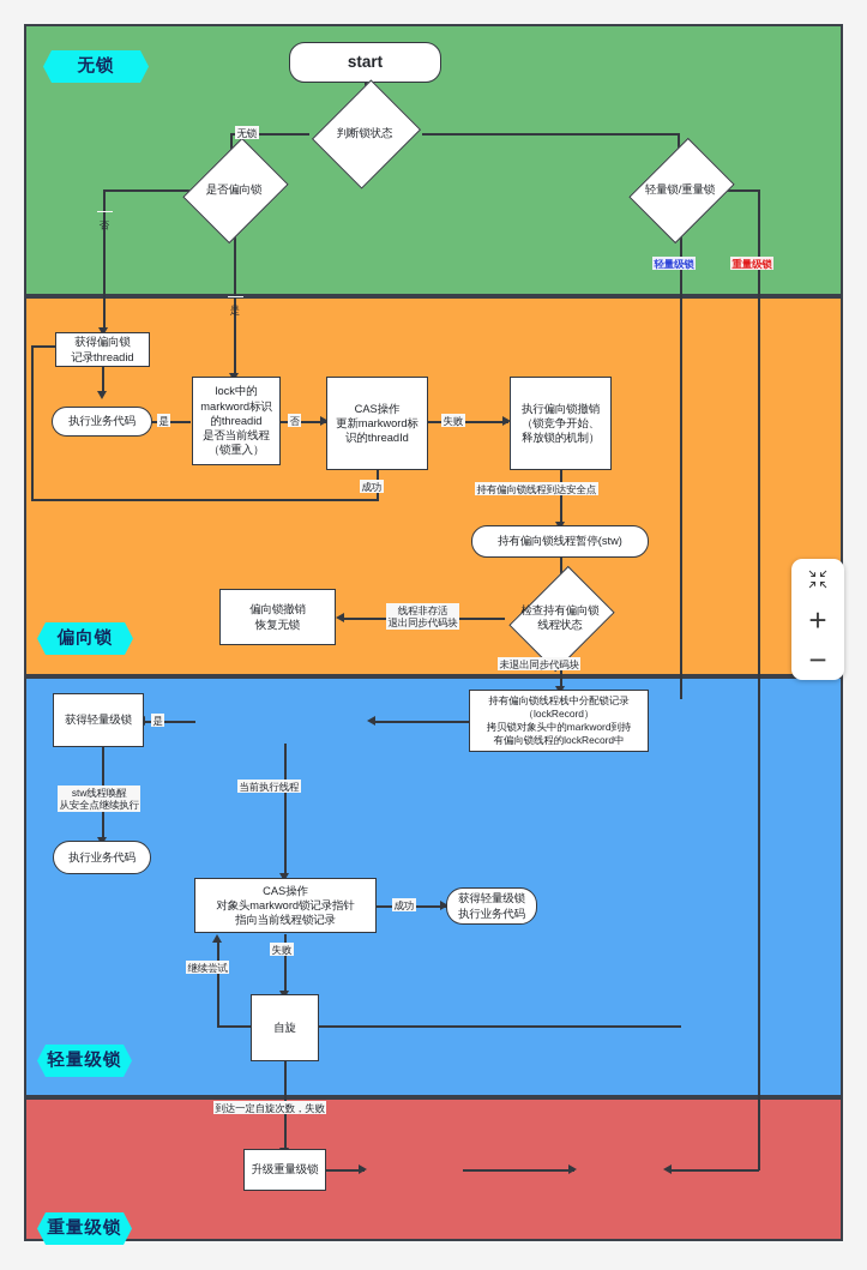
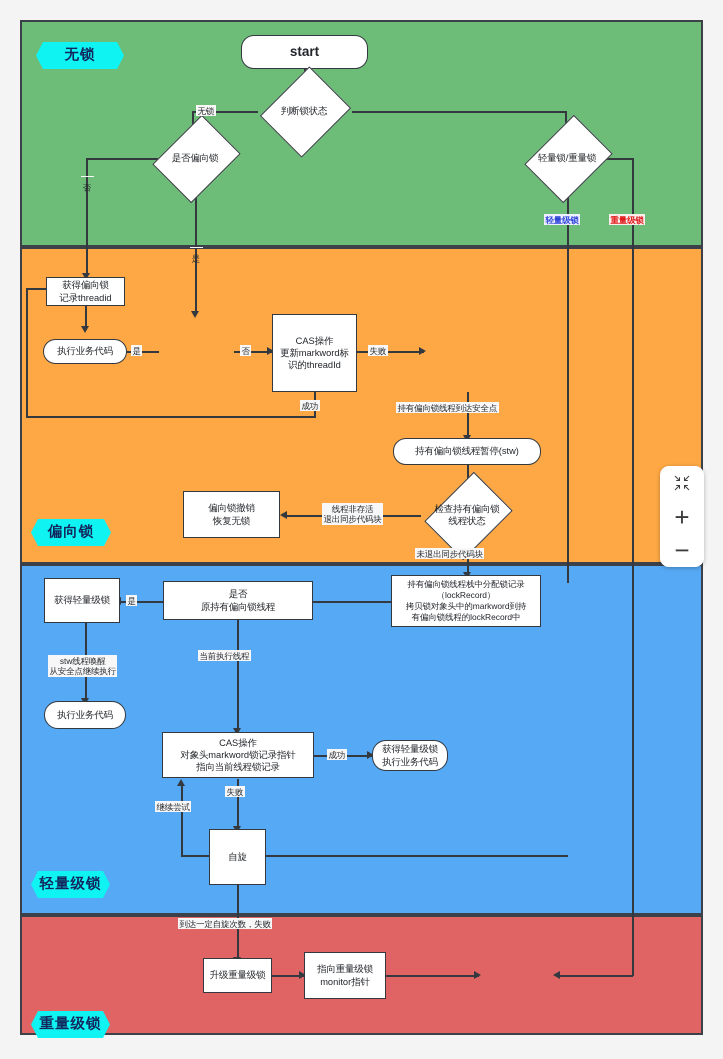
  无锁
  偏向锁
  轻量级锁
  重量级锁
  无锁
  轻量级锁
  重量级锁
  start
  判断锁状态
  是否偏向锁
  轻量锁/重量锁
  是
  否
  失败
  成功
  持有偏向锁线程到达安全点
  线程非存活
  退出同步代码块
  未退出同步代码块
  获得偏向锁
  记录threadid
  执行业务代码
- lock中的
- markword标识
- 的threadid
- 是否当前线程
- （锁重入）
  CAS操作
  更新markword标
  识的threadId
- 执行偏向锁撤销
- （锁竞争开始、
- 释放锁的机制）
  持有偏向锁线程暂停(stw)
  检查持有偏向锁
  线程状态
  偏向锁撤销
  恢复无锁
  是
  stw线程唤醒
  从安全点继续执行
  当前执行线程
  成功
  失败
  继续尝试
  持有偏向锁线程栈中分配锁记录
  （lockRecord）
  拷贝锁对象头中的markword到持
  有偏向锁线程的lockRecord中
+ 是否
+ 原持有偏向锁线程
  获得轻量级锁
  执行业务代码
  CAS操作
  对象头markword锁记录指针
  指向当前线程锁记录
  获得轻量级锁
  执行业务代码
  自旋
  到达一定自旋次数，失败
  升级重量级锁
+ 指向重量级锁
+ monitor指针
  +
  −
